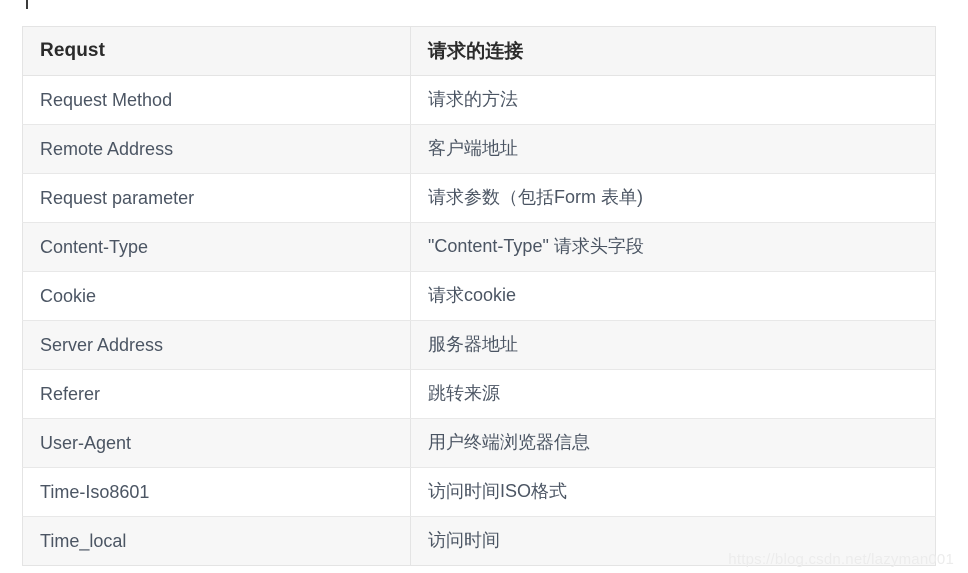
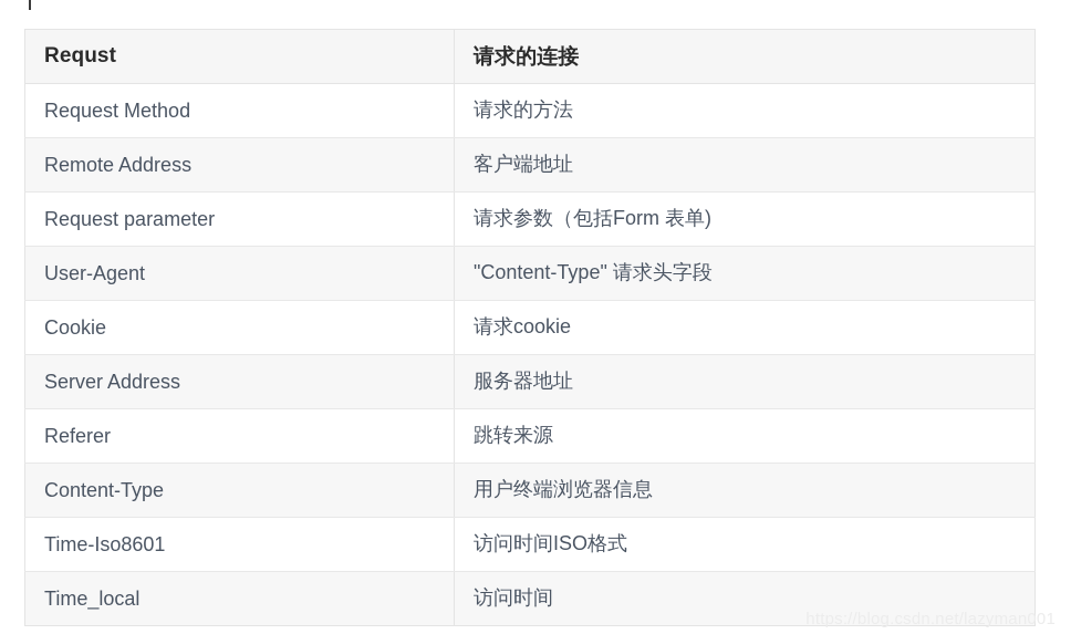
  Requst	请求的连接
  Request Method	请求的方法
  Remote Address	客户端地址
  Request parameter	请求参数（包括Form 表单)
- Content-Type	"Content-Type" 请求头字段
+ User-Agent	"Content-Type" 请求头字段
  Cookie	请求cookie
  Server Address	服务器地址
  Referer	跳转来源
- User-Agent	用户终端浏览器信息
+ Content-Type	用户终端浏览器信息
  Time-Iso8601	访问时间ISO格式
  Time_local	访问时间
  https://blog.csdn.net/lazyman001
